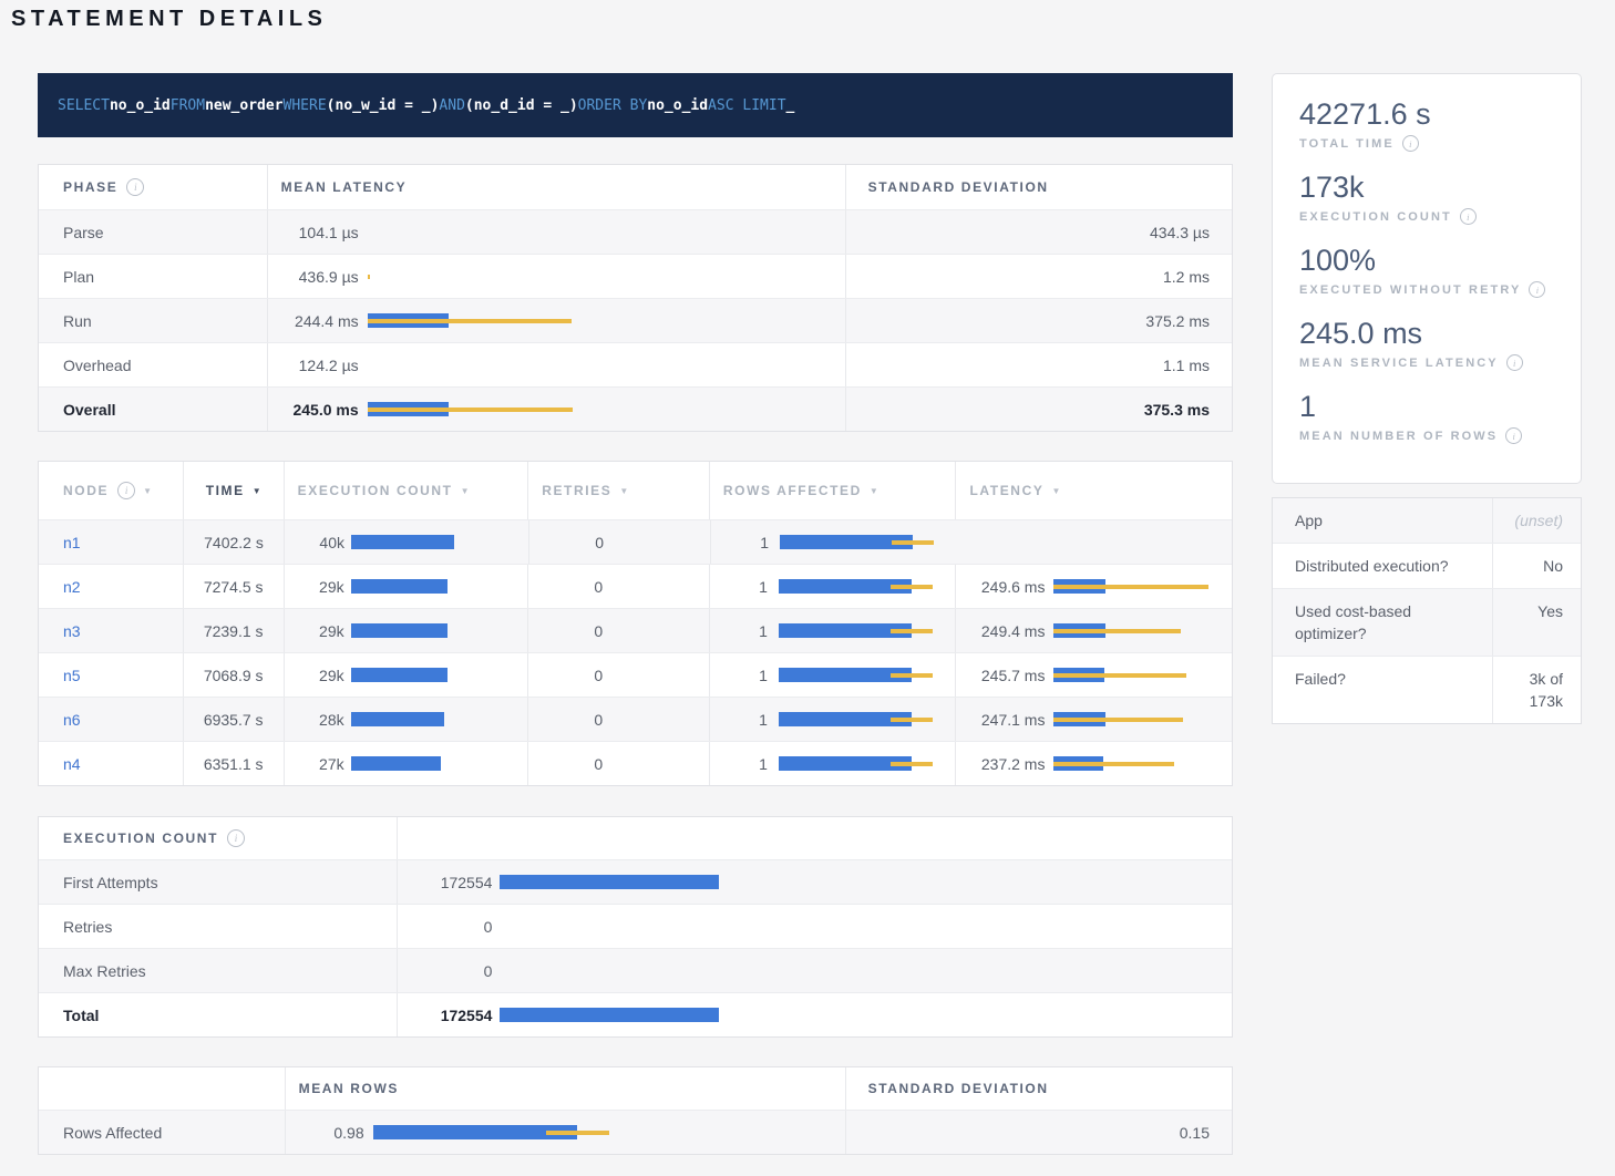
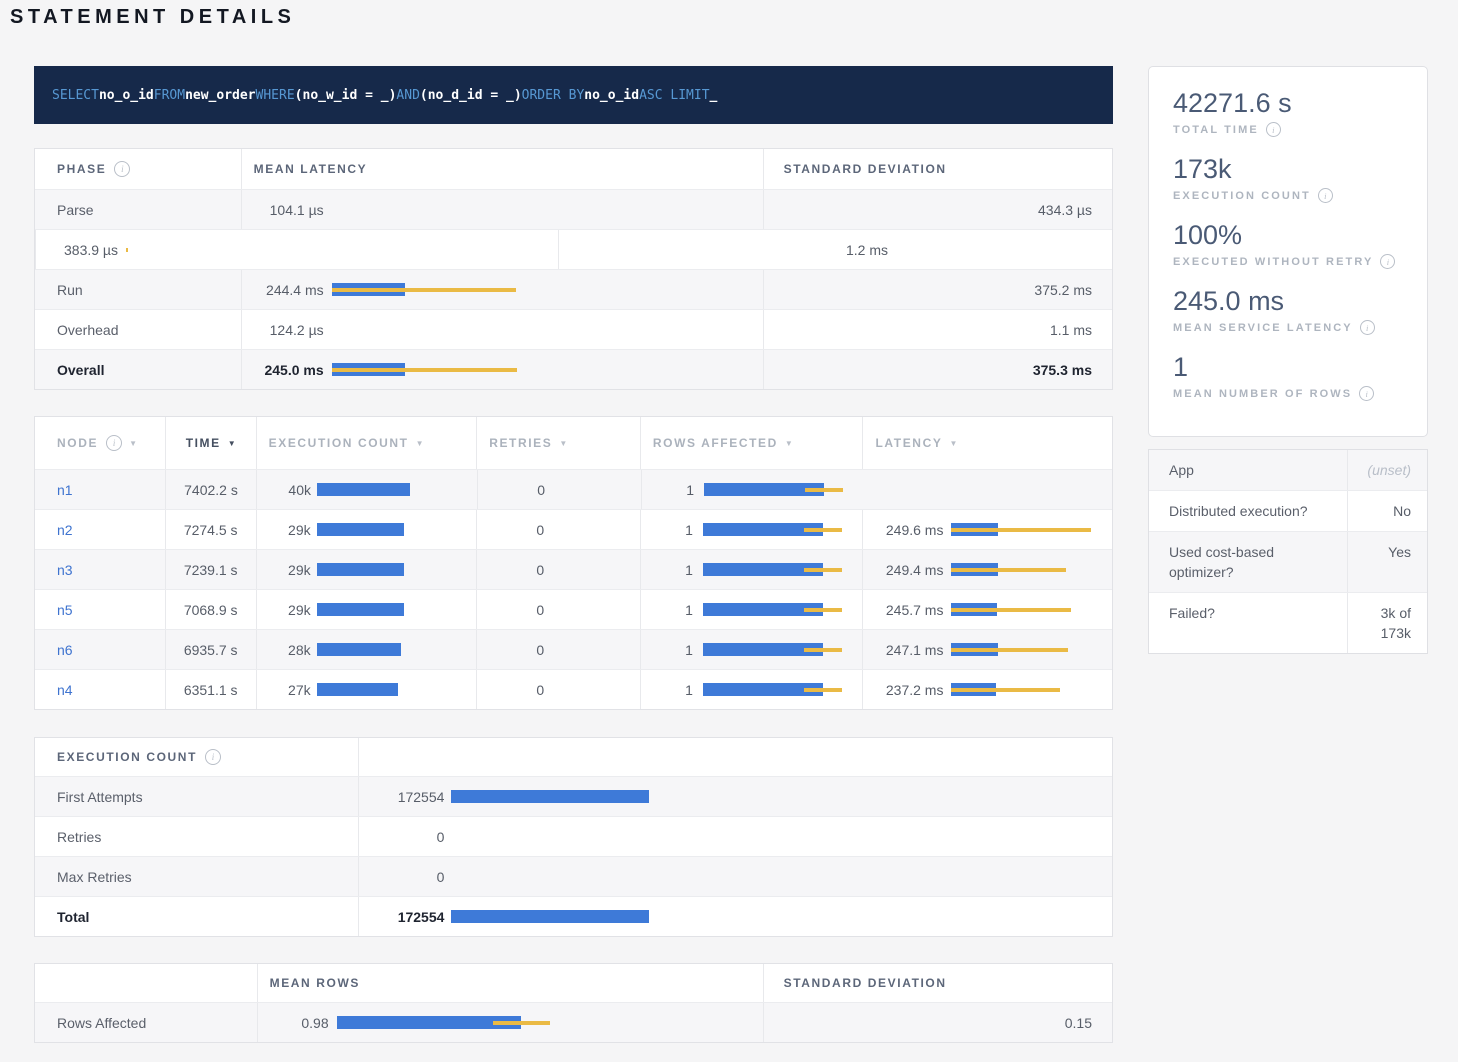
  STATEMENT DETAILS
  SELECT
  no_o_id
  FROM
  new_order
  WHERE
  (no_w_id = _)
  AND
  (no_d_id = _)
  ORDER BY
  no_o_id
  ASC LIMIT
  _
  PHASE
  i
  MEAN LATENCY
  STANDARD DEVIATION
  Parse
  104.1 µs
  434.3 µs
- Plan
- 436.9 µs
+ 383.9 µs
  1.2 ms
  Run
  244.4 ms
  375.2 ms
  Overhead
  124.2 µs
  1.1 ms
  Overall
  245.0 ms
  375.3 ms
  NODE
  i
  ▼
  TIME
  ▼
  EXECUTION COUNT
  ▼
  RETRIES
  ▼
  ROWS AFFECTED
  ▼
  LATENCY
  ▼
  n1
  7402.2 s
  40k
  0
  1
  n2
  7274.5 s
  29k
  0
  1
  249.6 ms
  n3
  7239.1 s
  29k
  0
  1
  249.4 ms
  n5
  7068.9 s
  29k
  0
  1
  245.7 ms
  n6
  6935.7 s
  28k
  0
  1
  247.1 ms
  n4
  6351.1 s
  27k
  0
  1
  237.2 ms
  EXECUTION COUNT
  i
  First Attempts
  172554
  Retries
  0
  Max Retries
  0
  Total
  172554
  MEAN ROWS
  STANDARD DEVIATION
  Rows Affected
  0.98
  0.15
  42271.6 s
  TOTAL TIME
  i
  173k
  EXECUTION COUNT
  i
  100%
  EXECUTED WITHOUT RETRY
  i
  245.0 ms
  MEAN SERVICE LATENCY
  i
  1
  MEAN NUMBER OF ROWS
  i
  App
  (unset)
  Distributed execution?
  No
  Used cost-based optimizer?
  Yes
  Failed?
  3k of 173k
